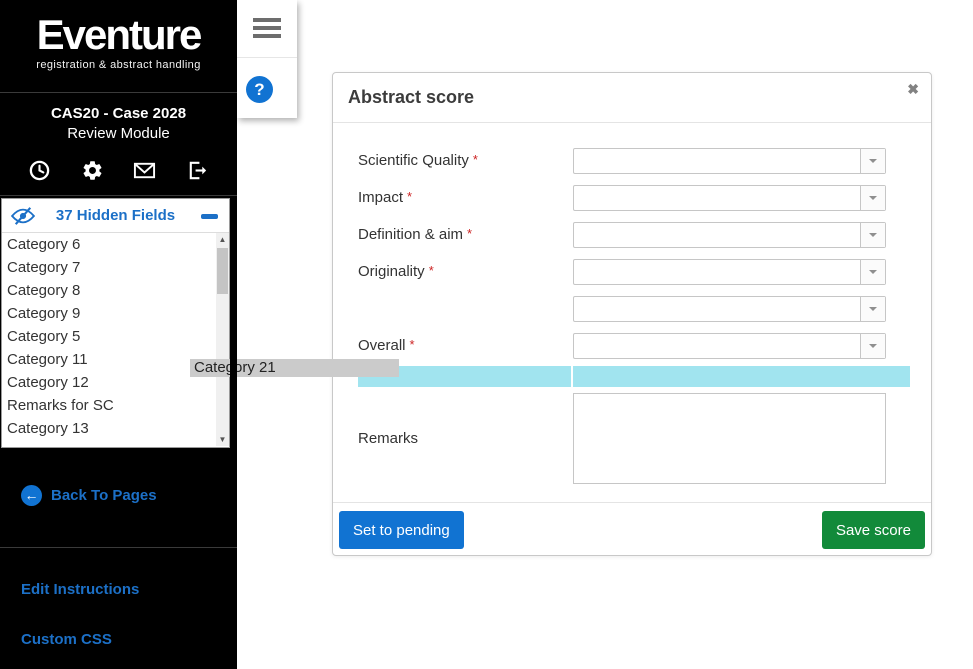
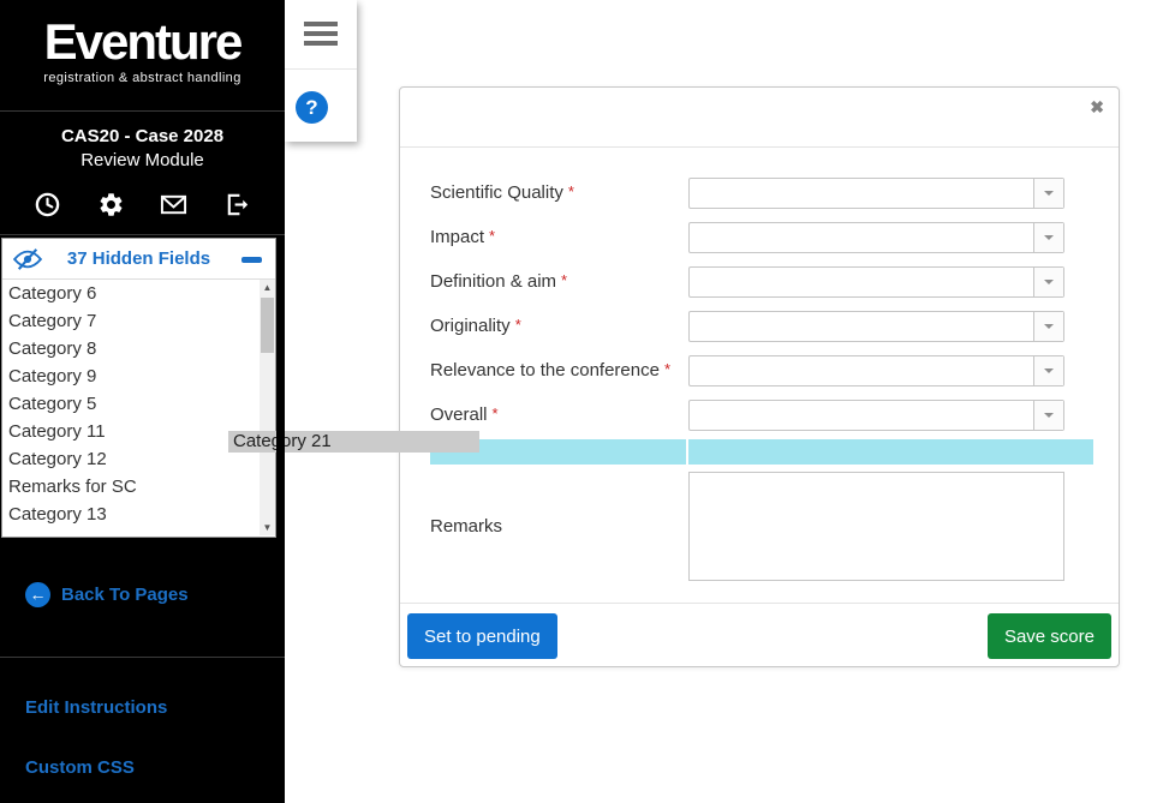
  Eventure
  registration & abstract handling
  CAS20 - Case 2028
  Review Module
  37 Hidden Fields
  Category 6
  Category 7
  Category 8
  Category 9
  Category 5
  Category 11
  Category 12
  Remarks for SC
  Category 13
  ▲
  ▼
  ←
  Back To Pages
  Edit Instructions
  Custom CSS
  ?
- Abstract score
  ✖
  Scientific Quality *
  Impact *
  Definition & aim *
  Originality *
+ Relevance to the conference *
  Overall *
  Remarks
  Set to pending
  Save score
  Cateory 21
